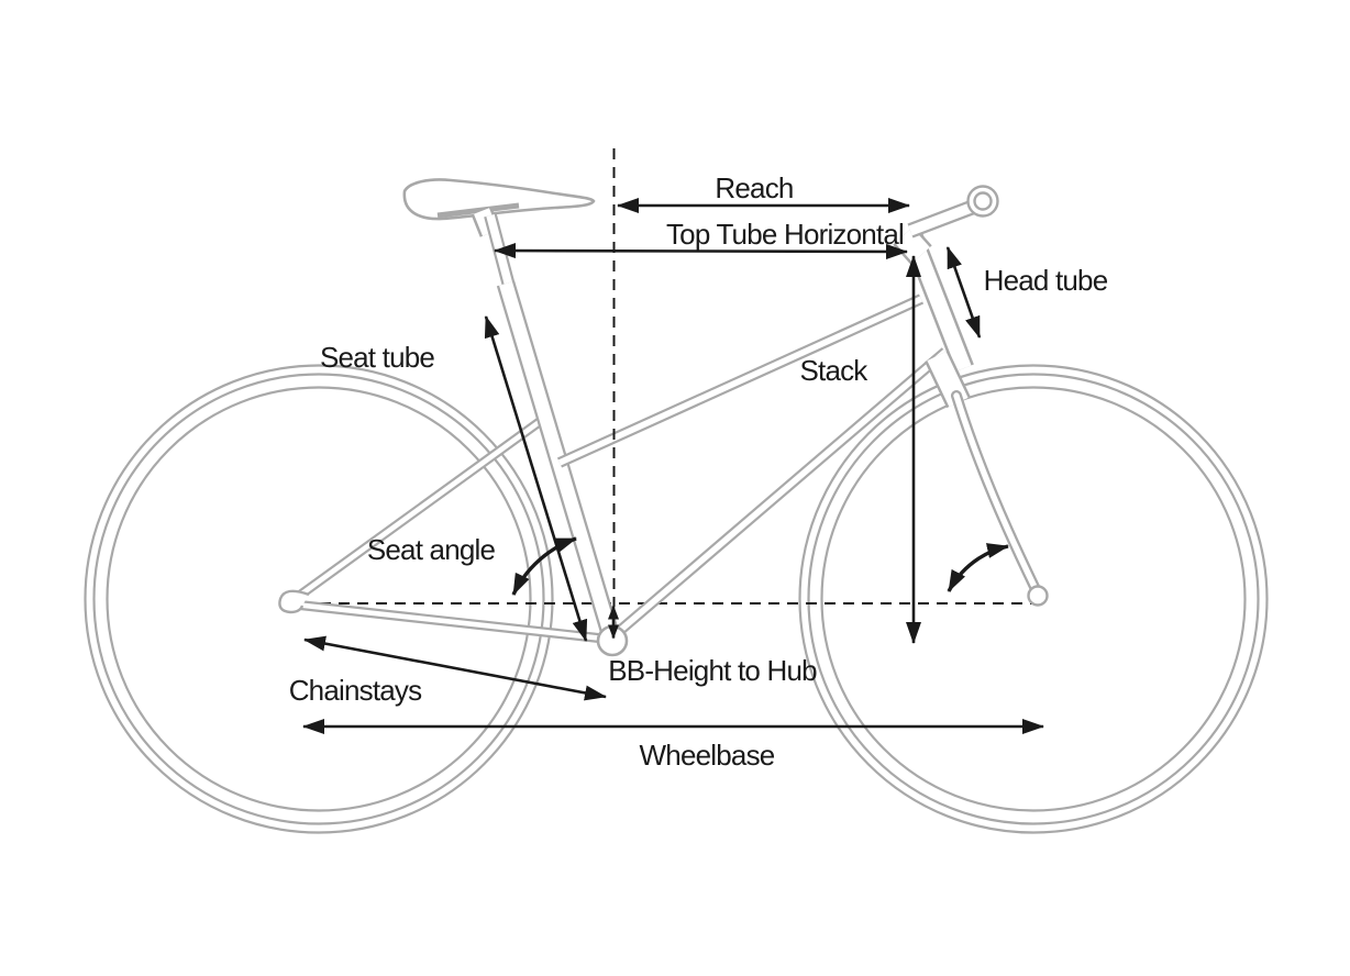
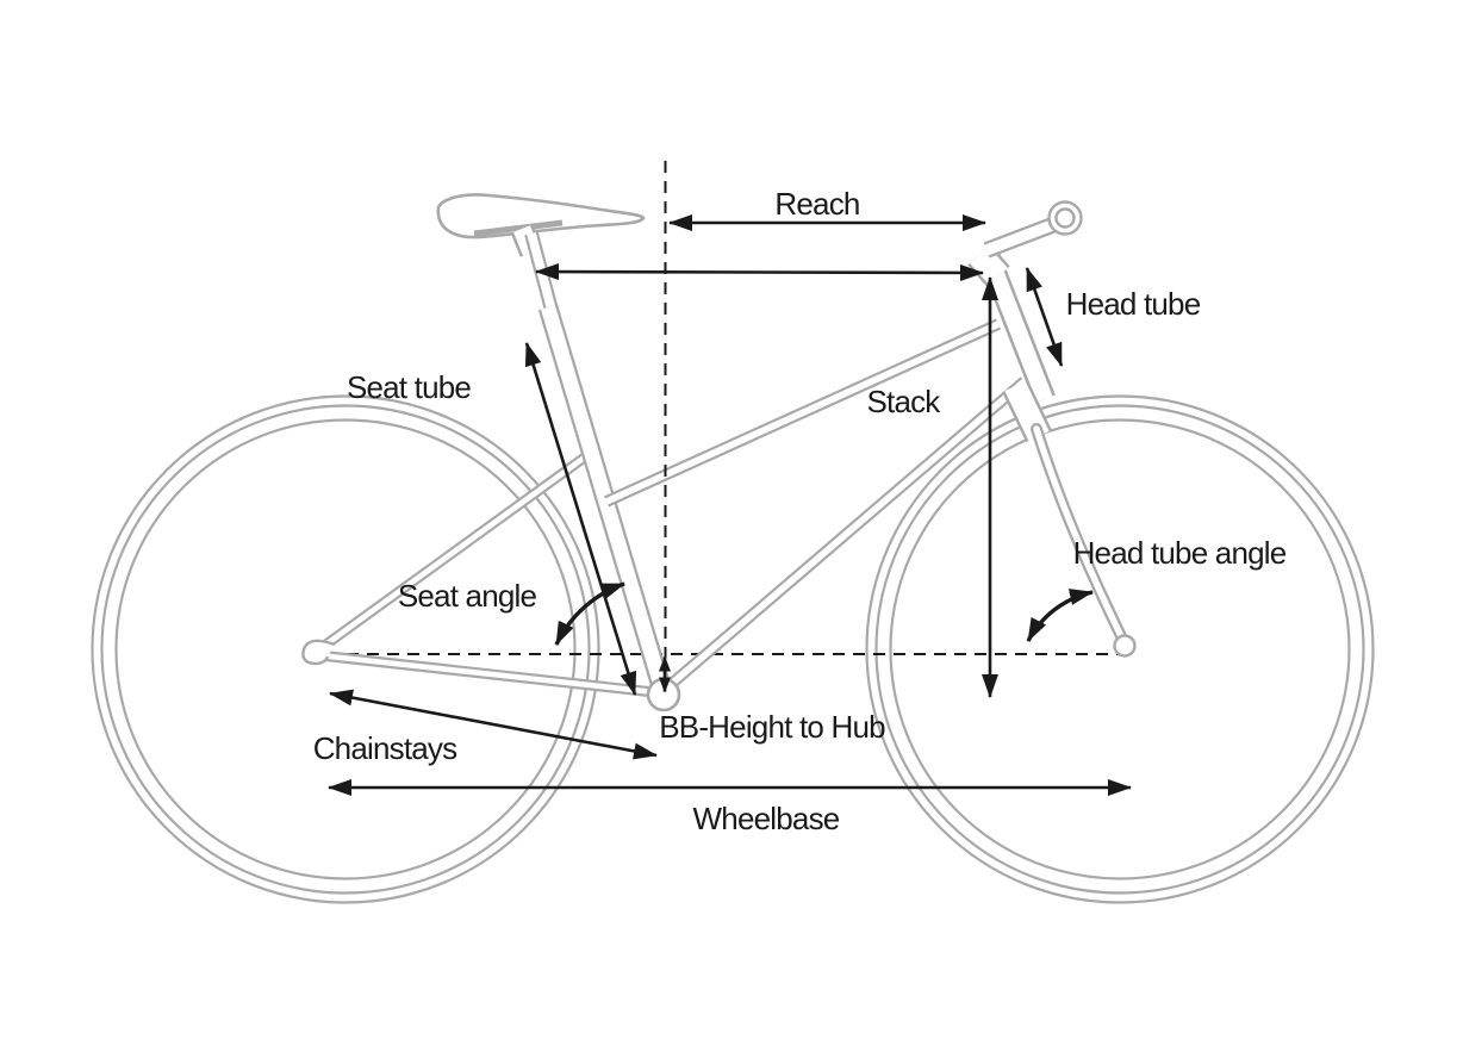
  Reach
- Top Tube Horizontal
  Head tube
  Seat tube
  Stack
+ Head tube angle
  Seat angle
  BB-Height to Hub
  Chainstays
  Wheelbase
